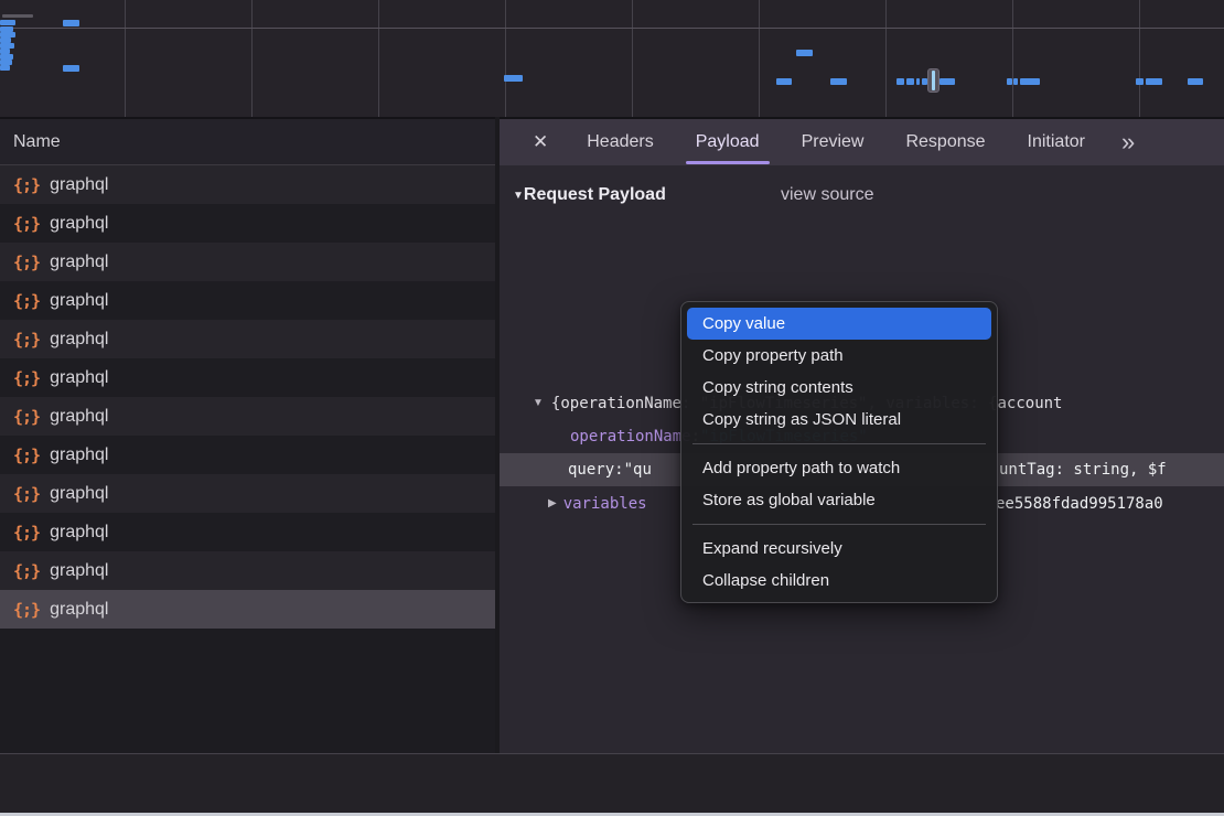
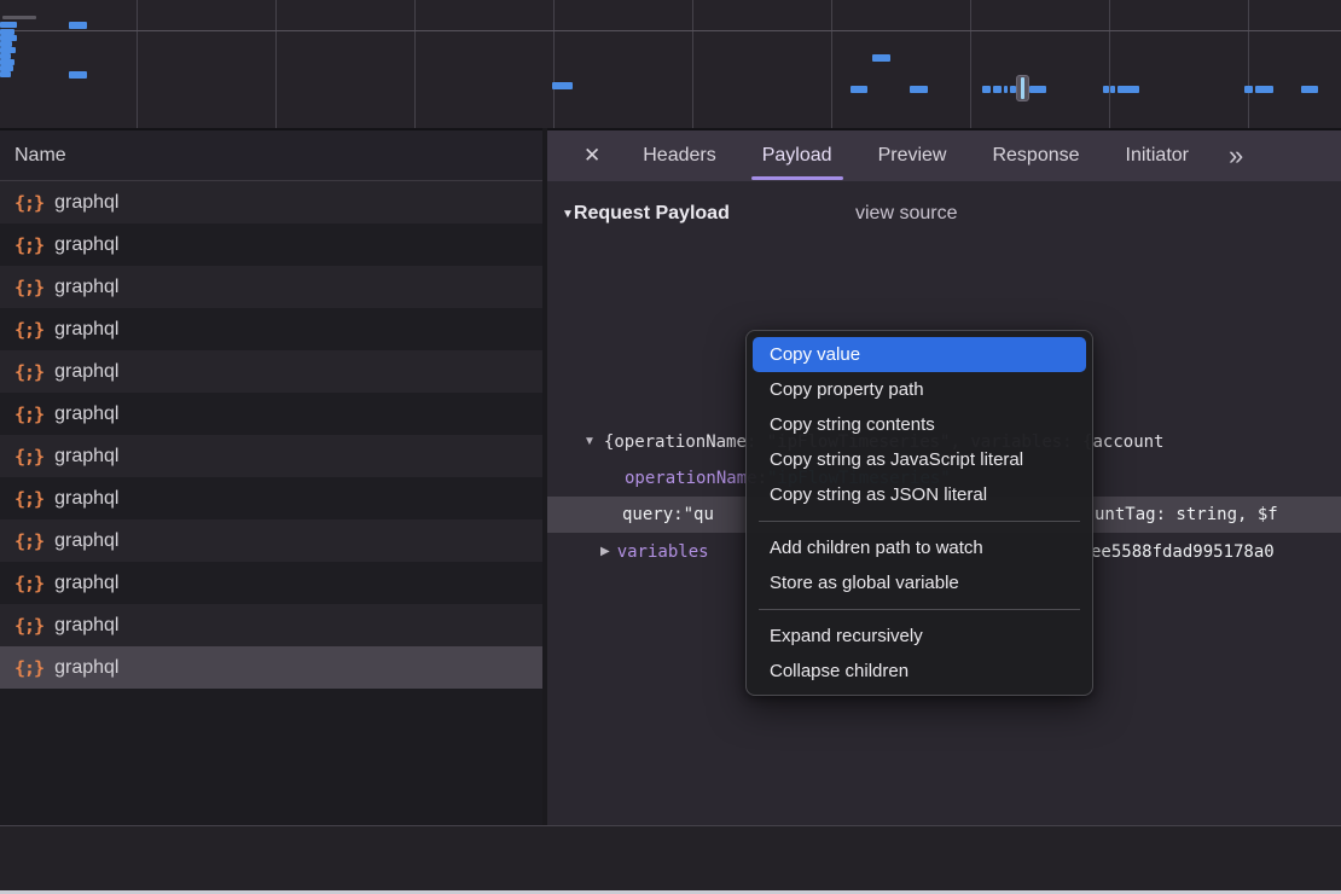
  Name
  ✕
  Headers
  Payload
  Preview
  Response
  Initiator
  »
  {;}
  graphql
  {;}
  graphql
  {;}
  graphql
  {;}
  graphql
  {;}
  graphql
  {;}
  graphql
  {;}
  graphql
  {;}
  graphql
  {;}
  graphql
  {;}
  graphql
  {;}
  graphql
  {;}
  graphql
  ▼
  Request Payload
  view source
  ▼
  operationNam
  query
  :
  "qu
  untTag: string, $f
  ▶
  variables
  ee5588fdad995178a0
  Copy value
  Copy property path
  Copy string contents
+ Copy string as JavaScript literal
  Copy string as JSON literal
- Add property path to watch
+ Add children path to watch
  Store as global variable
  Expand recursively
  Collapse children
